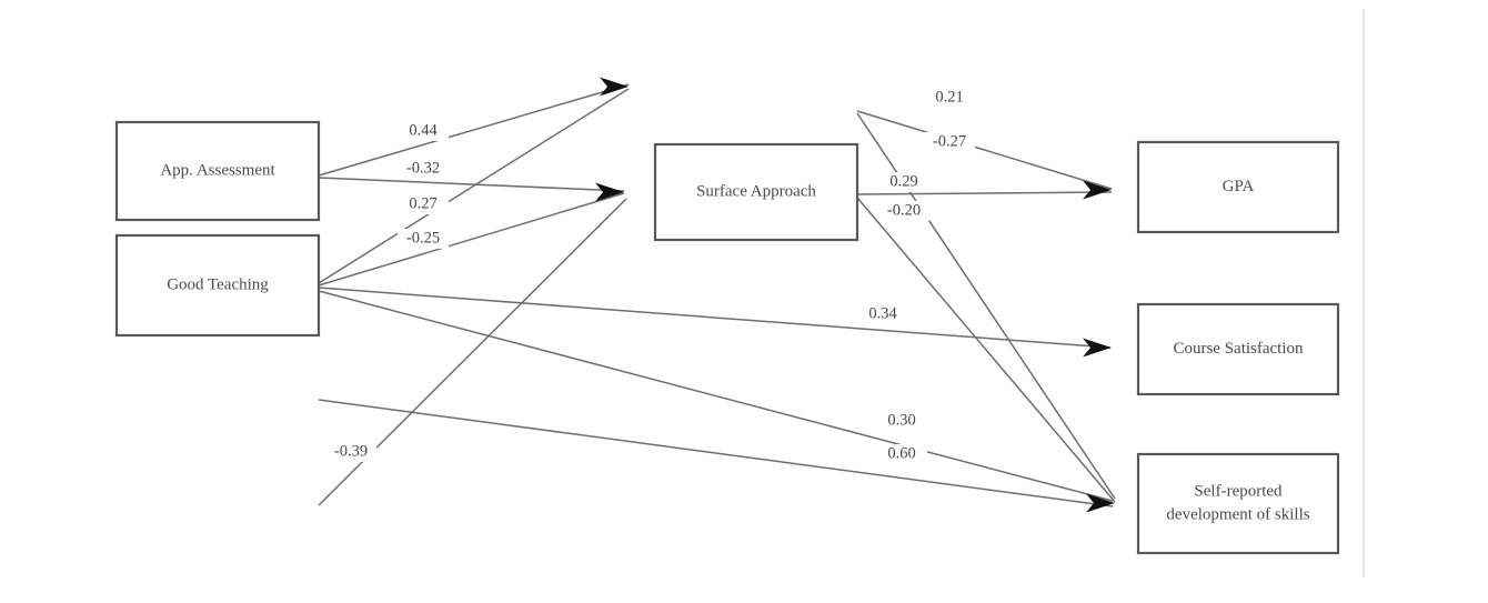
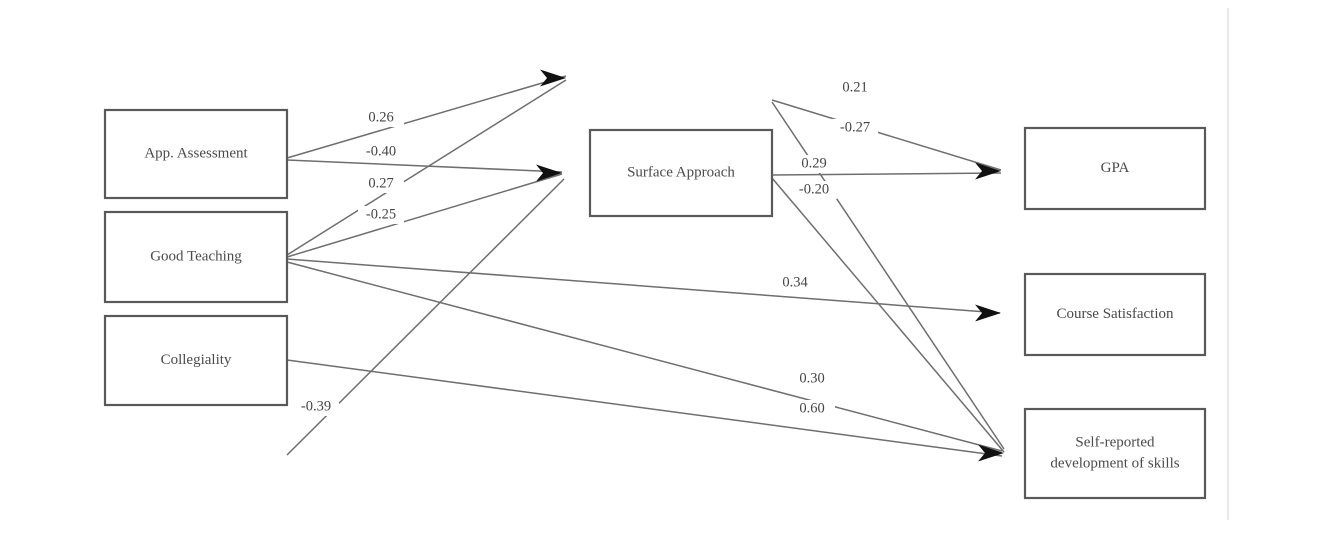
  App. Assessment
  Good Teaching
+ Collegiality
  Surface Approach
  GPA
  Course Satisfaction
  Self-reported
  development of skills
- 0.44
+ 0.26
- -0.32
+ -0.40
  0.27
  -0.25
  0.34
  0.30
  0.60
  -0.39
  0.21
  -0.27
  0.29
  -0.20
